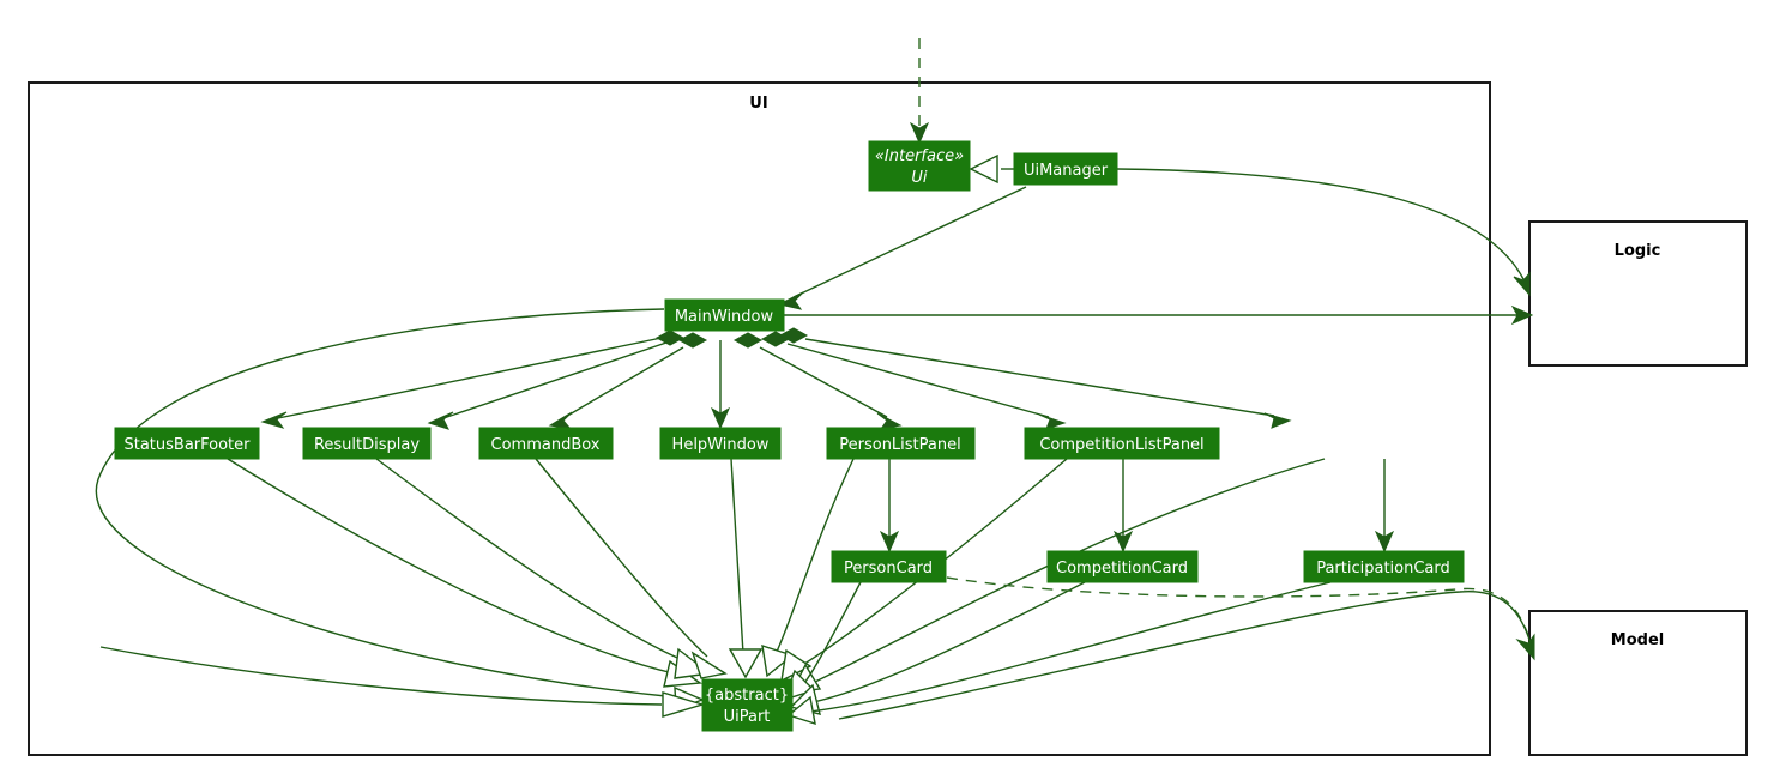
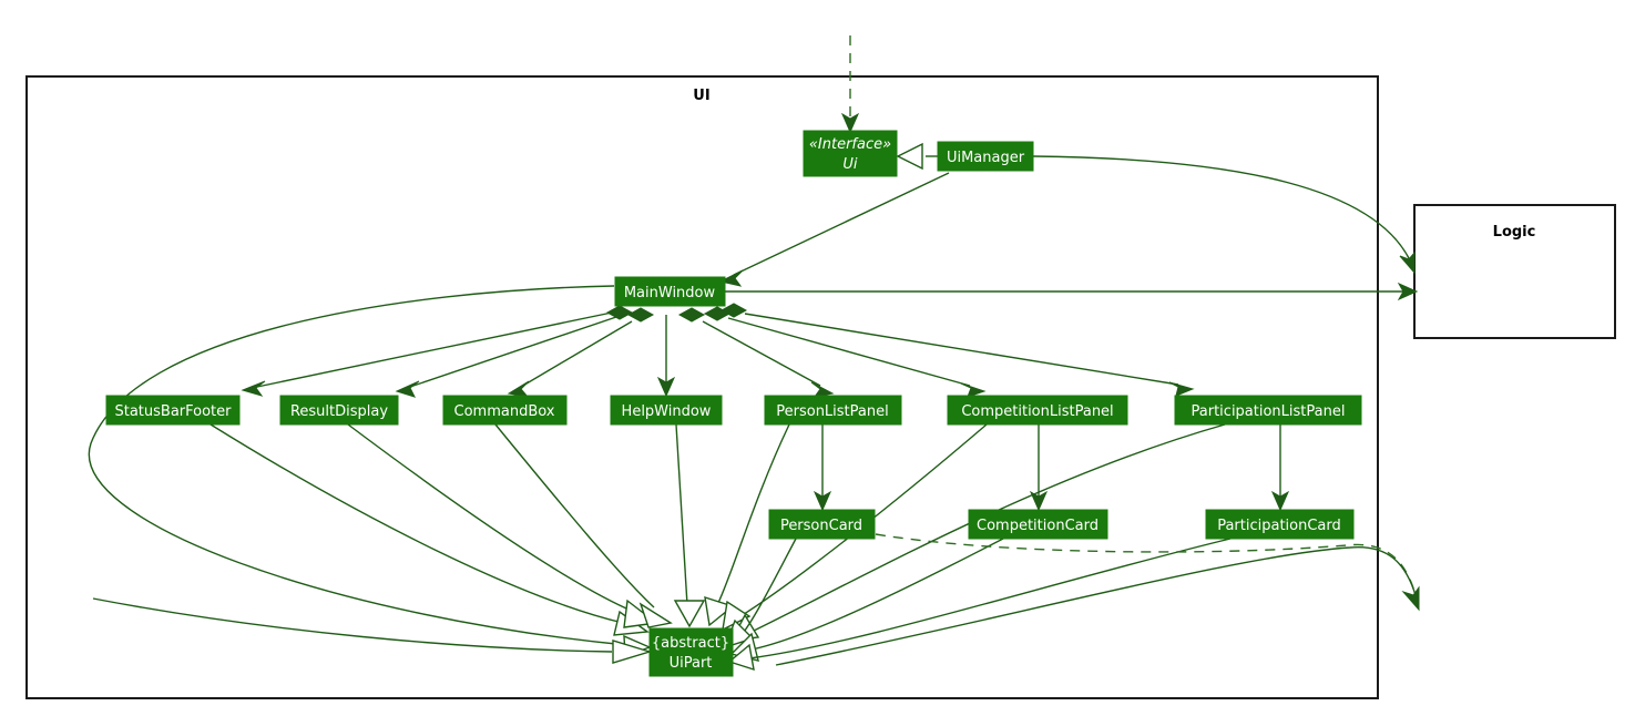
  UI
  Logic
- Model
  «Interface»
  Ui
  UiManager
  MainWindow
  StatusBarFooter
  ResultDisplay
  CommandBox
  HelpWindow
  PersonListPanel
  CompetitionListPanel
+ ParticipationListPanel
  PersonCard
  CompetitionCard
  ParticipationCard
  {abstract}
  UiPart
